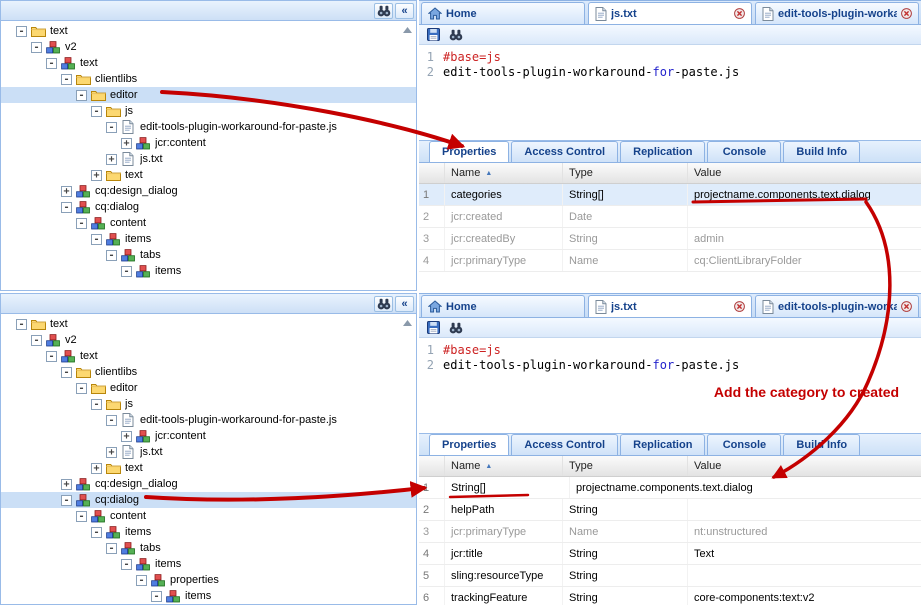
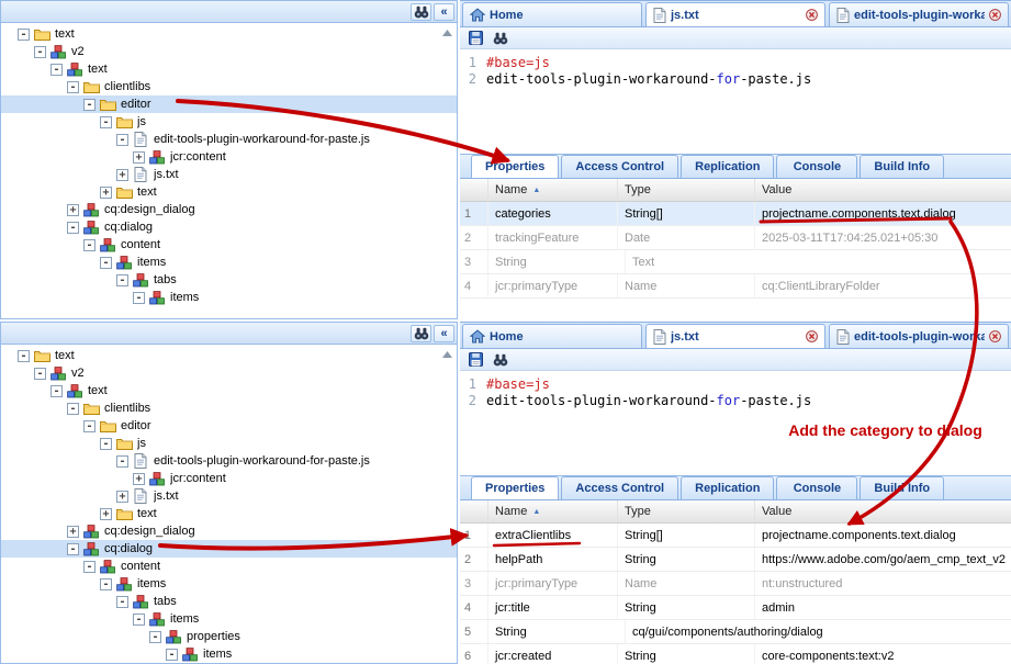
  «
  -
  text
  -
  v2
  -
  text
  -
  clientlibs
  -
  editor
  -
  js
  -
  edit-tools-plugin-workaround-for-paste.js
  +
  jcr:content
  +
  js.txt
  +
  text
  +
  cq:design_dialog
  -
  cq:dialog
  -
  content
  -
  items
  -
  tabs
  -
  items
  Home
  js.txt
  edit-tools-plugin-worka
  1
  #base=js
  2
  edit-tools-plugin-workaround-for-paste.js
  Properties
  Access Control
  Replication
  Console
  Build Info
  Name
  Type
  Value
  1
  categories
  String[]
  projectname.components.text.dialog
  2
- jcr:created
+ trackingFeature
  Date
+ 2025-03-11T17:04:25.021+05:30
  3
- jcr:createdBy
  String
- admin
+ Text
  4
  jcr:primaryType
  Name
  cq:ClientLibraryFolder
  «
  -
  text
  -
  v2
  -
  text
  -
  clientlibs
  -
  editor
  -
  js
  -
  edit-tools-plugin-workaround-for-paste.js
  +
  jcr:content
  +
  js.txt
  +
  text
  +
  cq:design_dialog
  -
  cq:dialog
  -
  content
  -
  items
  -
  tabs
  -
  items
  -
  properties
  -
  items
  Home
  js.txt
  edit-tools-plugin-wora
  1
  #base=js
  2
  edit-tools-plugin-workaround-for-paste.js
  Properties
  Access Control
  Replication
  Console
  Buil Info
  Name
  Type
  Value
  1
+ extraClientlibs
  String[]
  projectname.components.text.dialog
  2
  helpPath
  String
+ https://www.adobe.com/go/aem_cmp_text_v2
  3
  jcr:primaryType
  Name
  nt:unstructured
  4
  jcr:title
  String
- Text
+ admin
  5
- sling:resourceType
  String
+ cq/gui/components/authoring/dialog
  6
- trackingFeature
+ jcr:created
  String
  core-components:text:v2
- Add the category to created
+ Add the category to dialog
